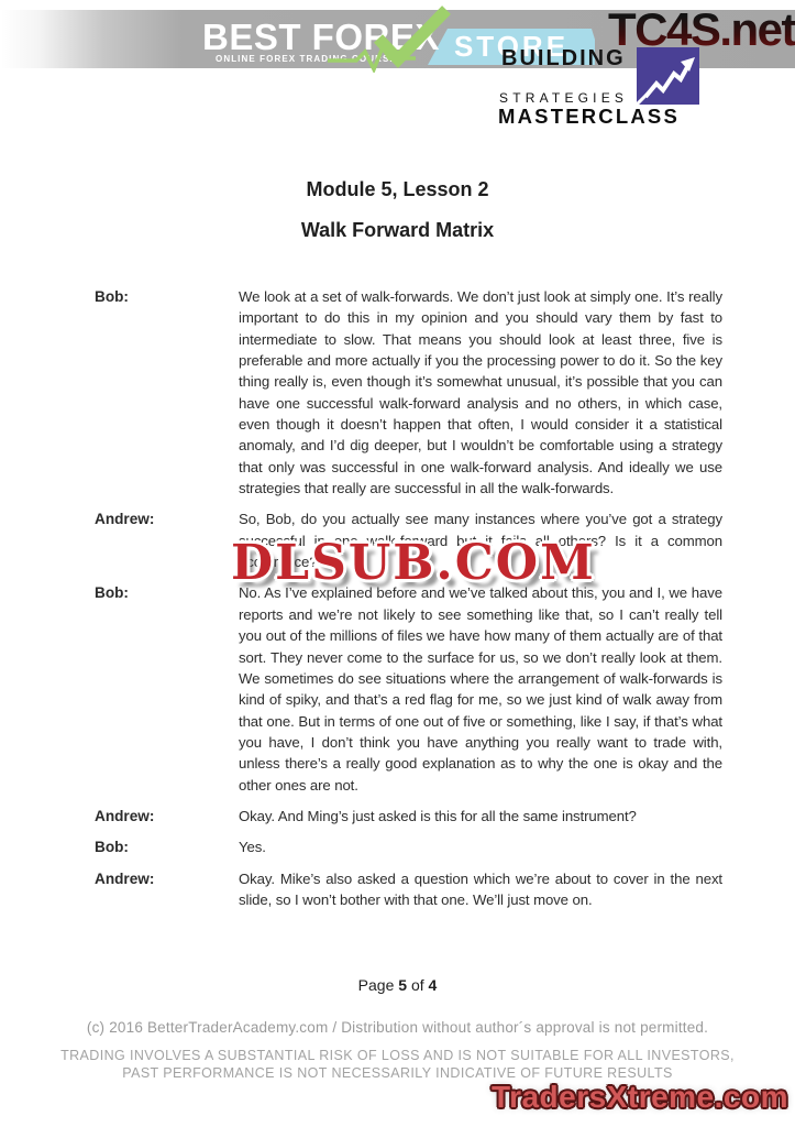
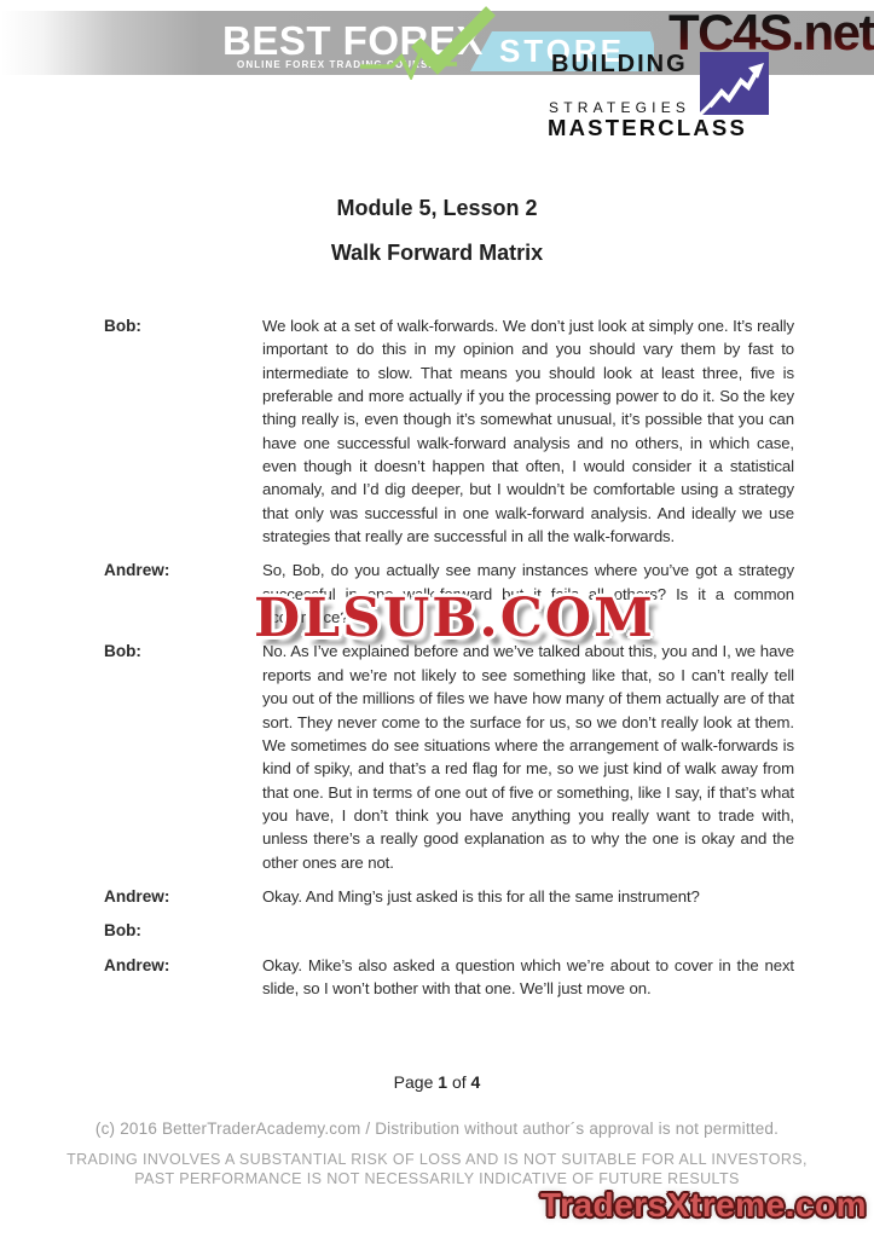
  BEST FORE
  STORE
  ONLINE FOREX TRADOUS
  TC4S.net
  BUILDING
  STRATEGIES
  MASTERCLASS
  Module 5, Lesson 2
  Walk Forward Matrix
  Bob:
  We look at a set of walk-forwards. We don’t just look at simply one. It’s really important to do this in my opinion and you should vary them by fast to intermediate to slow. That means you should look at least three, five is preferable and more actually if you the processing power to do it. So the key thing really is, even though it’s somewhat unusual, it’s possible that you can have one successful walk-forward analysis and no others, in which case, even though it doesn’t happen that often, I would consider it a statistical anomaly, and I’d dig deeper, but I wouldn’t be comfortable using a strategy that only was successful in one walk-forward analysis. And ideally we use strategies that really are successful in all the walk-forwards.
  Andrew:
  So, Bob, do you actually see many instances where you’ve got a strategy successful in one walk-forward but it fails all others? Is it a common occurrence?
  Bob:
  No. As I’ve explained before and we’ve talked about this, you and I, we have reports and we’re not likely to see something like that, so I can’t really tell you out of the millions of files we have how many of them actually are of that sort. They never come to the surface for us, so we don’t really look at them. We sometimes do see situations where the arrangement of walk-forwards is kind of spiky, and that’s a red flag for me, so we just kind of walk away from that one. But in terms of one out of five or something, like I say, if that’s what you have, I don’t think you have anything you really want to trade with, unless there’s a really good explanation as to why the one is okay and the other ones are not.
  Andrew:
  Okay. And Ming’s just asked is this for all the same instrument?
  Bob:
- Yes.
  Andrew:
  Okay. Mike’s also asked a question which we’re about to cover in the next slide, so I won’t bother with that one. We’ll just move on.
  DLSUB.COM
- Page 5 of 4
+ Page 1 of 4
  (c) 2016 BetterTraderAcademy.com / Distribution without author´s approval is not permitted.
  TRADING INVOLVES A SUBSTANTIAL RISK OF LOSS AND IS NOT SUITABLE FOR ALL INVESTORS,
  PAST PERFORMANCE IS NOT NECESSARILY INDICATIVE OF FUTURE RESULTS
  TradersXtreme.com
